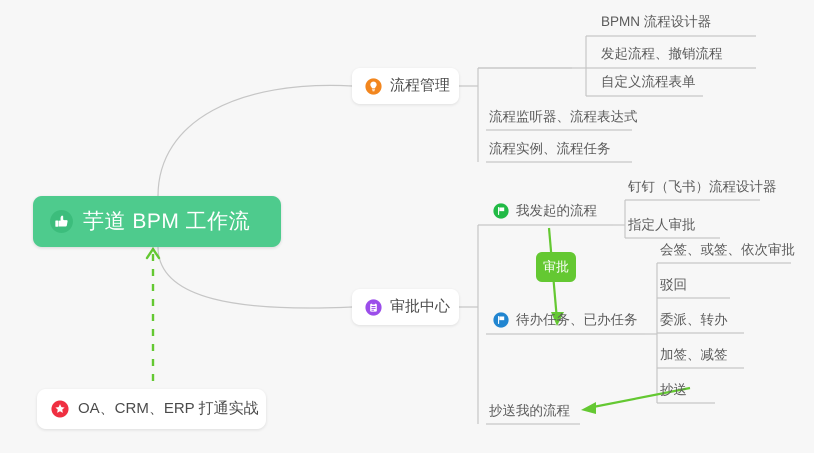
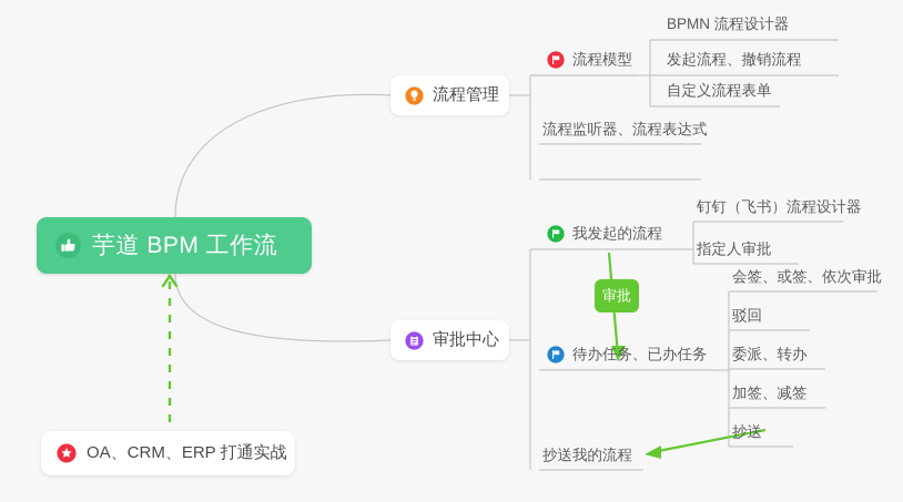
  芋道 BPM 工作流
  流程管理
  审批中心
+ 流程模型
  流程监听器、流程表达式
- 流程实例、流程任务
  BPMN 流程设计器
  发起流程、撤销流程
  自定义流程表单
  我发起的流程
  待办任务、已办任务
  抄送我的流程
  钉钉（飞书）流程设计器
  指定人审批
  会签、或签、依次审批
  驳回
  委派、转办
  加签、减签
  抄送
  审批
  OA、CRM、ERP 打通实战
